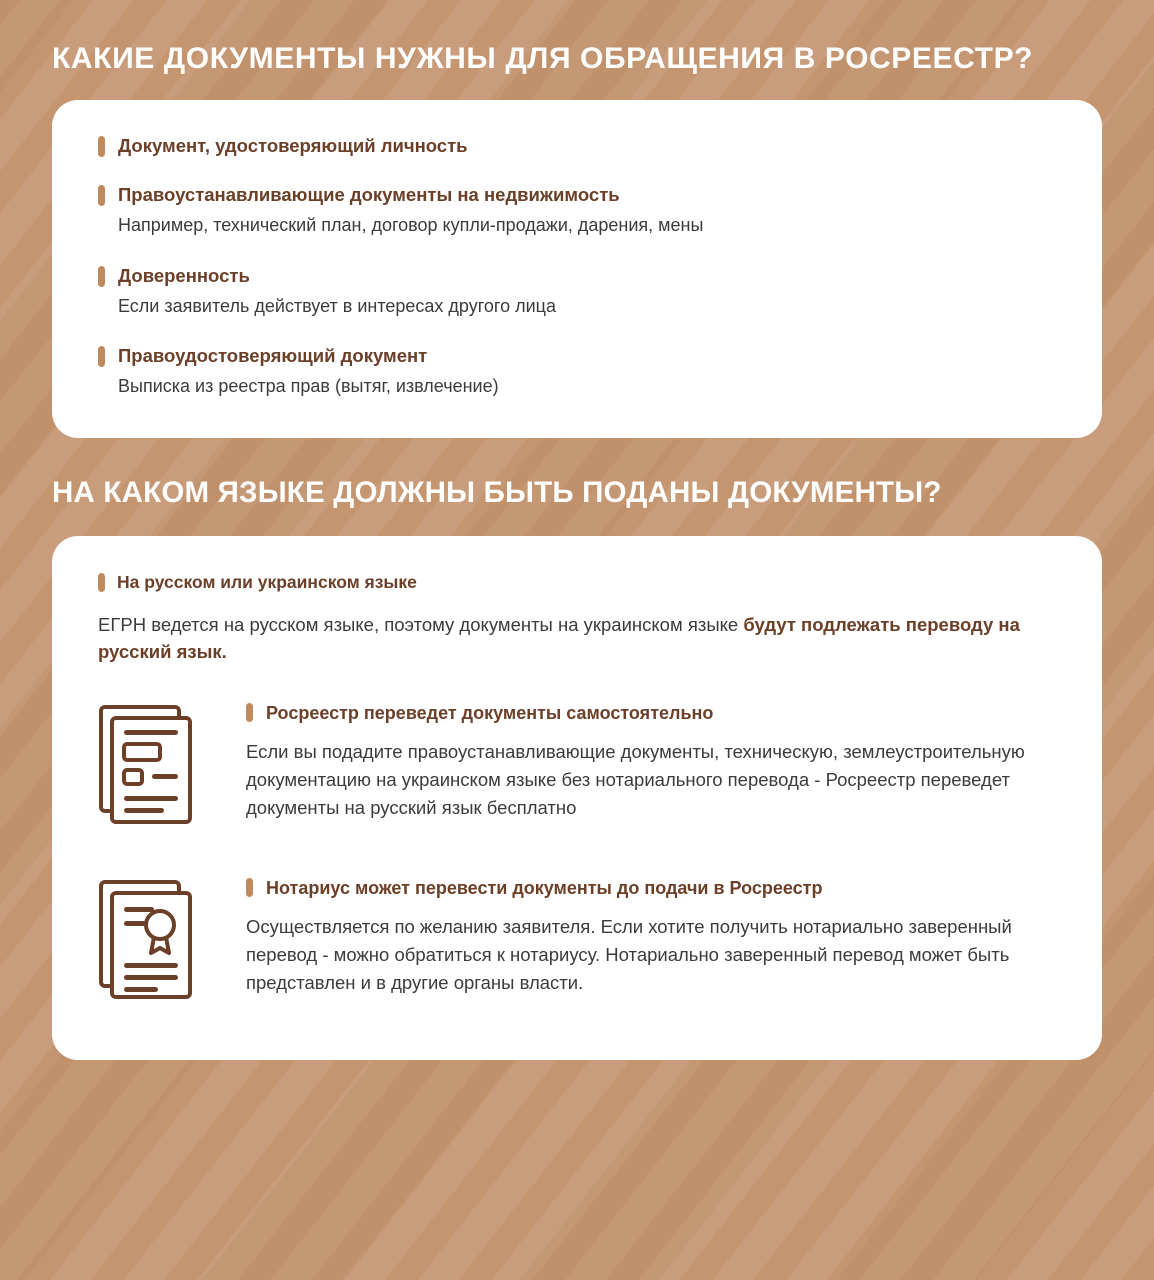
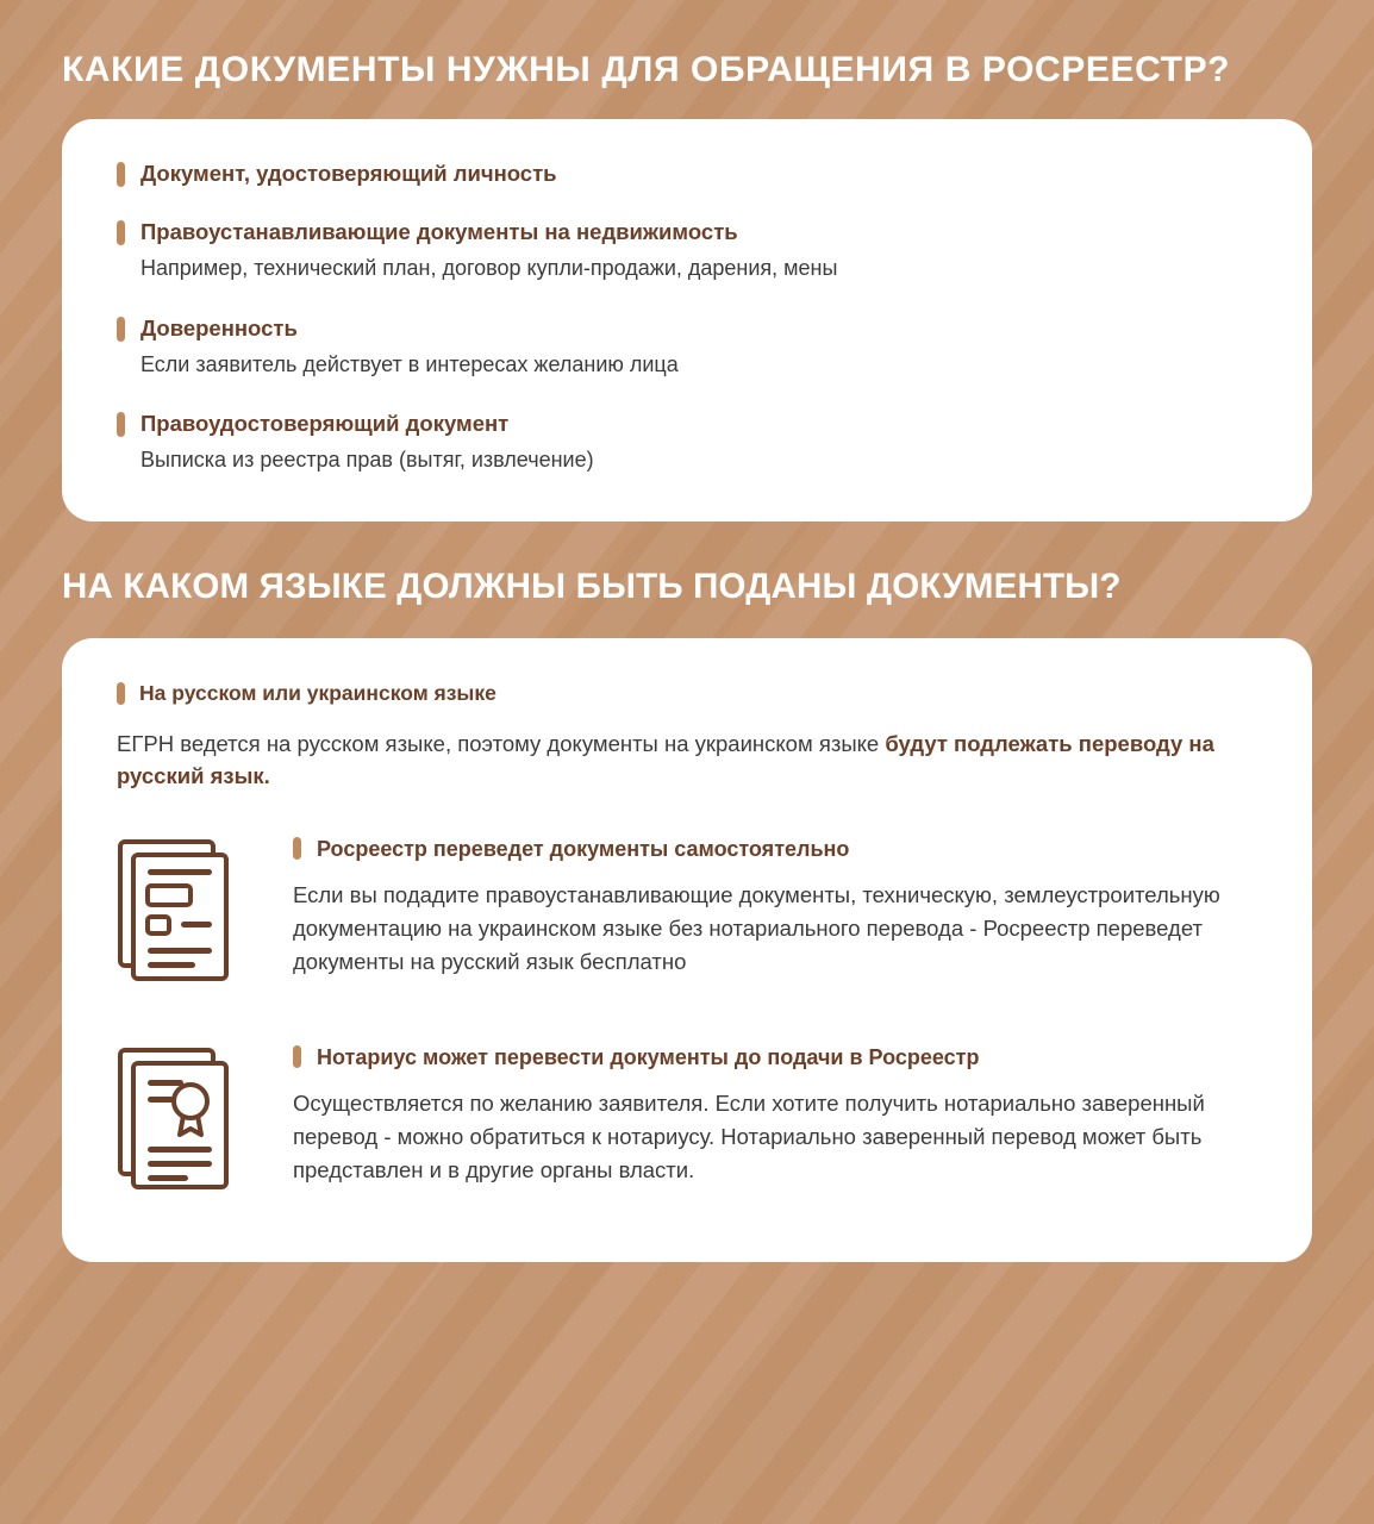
  КАКИЕ ДОКУМЕНТЫ НУЖНЫ ДЛЯ ОБРАЩЕНИЯ В РОСРЕЕСТР?
  Документ, удостоверяющий личность
  Правоустанавливающие документы на недвижимость
  Например, технический план, договор купли-продажи, дарения, мены
  Доверенность
- Если заявитель действует в интересах другого лица
+ Если заявитель действует в интересах желанию лица
  Правоудостоверяющий документ
  Выписка из реестра прав (вытяг, извлечение)
  НА КАКОМ ЯЗЫКЕ ДОЛЖНЫ БЫТЬ ПОДАНЫ ДОКУМЕНТЫ?
  На русском или украинском языке
  ЕГРН ведется на русском языке, поэтому документы на украинском языке будут подлежать переводу на русский язык.
  Росреестр переведет документы самостоятельно
  Если вы подадите правоустанавливающие документы, техническую, землеустроительную документацию на украинском языке без нотариального перевода - Росреестр переведет документы на русский язык бесплатно
  Нотариус может перевести документы до подачи в Росреестр
  Осуществляется по желанию заявителя. Если хотите получить нотариально заверенный перевод - можно обратиться к нотариусу. Нотариально заверенный перевод может быть представлен и в другие органы власти.
